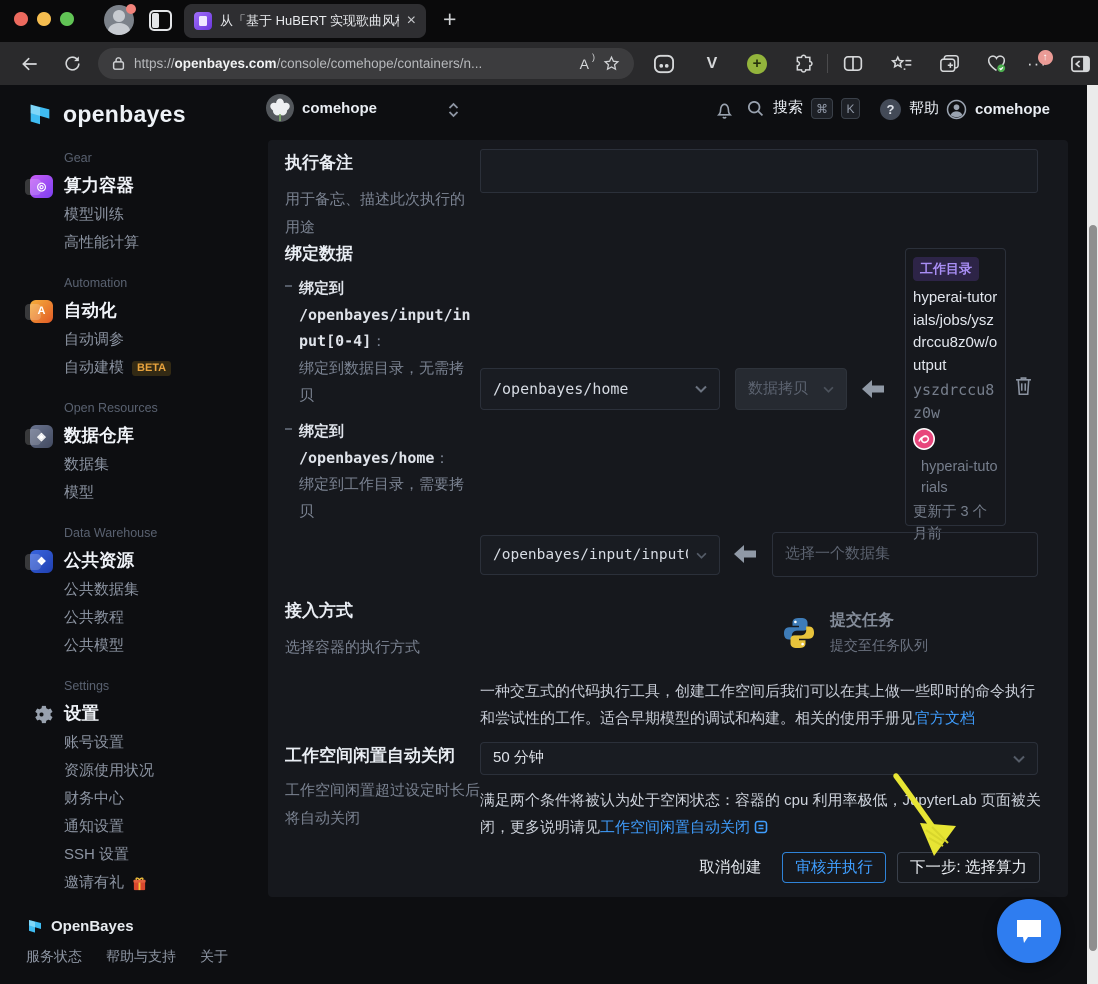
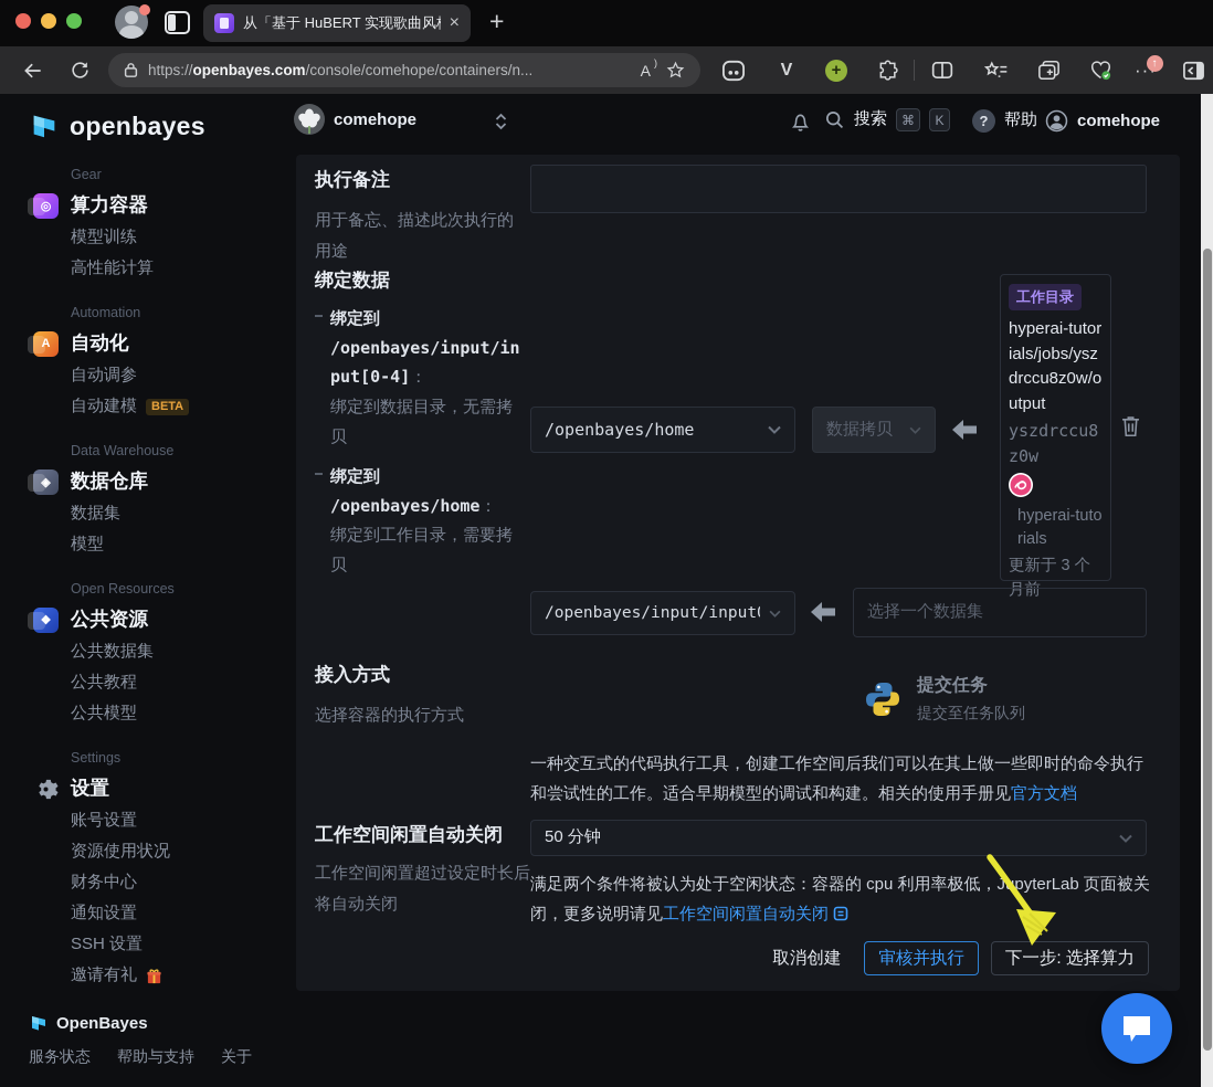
  从「基于 HuBERT 实现歌曲风
  ×
  +
  https://openbayes.com/console/comehope/containers/n...
  A
  V
  +
  ···
  ↑
  openbayes
  Gear
  ◎
  算力容器
  模型训练
  高性能计算
  Automation
  A
  自动化
  自动调参
  自动建模
  BETA
- Open Resources
+ Data Warehouse
  ◈
  数据仓库
  数据集
  模型
- Data Warehouse
+ Open Resources
  ❖
  公共资源
  公共数据集
  公共教程
  公共模型
  Settings
  设置
  账号设置
  资源使用状况
  财务中心
  通知设置
  SSH 设置
  邀请有礼
  OpenBayes
  服务状态
  帮助与支持
  关于
  comehope
  搜索
  ⌘
  K
  ?
  帮助
  comehope
  执行备注
  用于备忘、描述此次执行的用途
  绑定数据
  绑定到
  /openbayes/input/input[0-4]：
  绑定到数据目录，无需拷贝
  绑定到
  /openbayes/home：
  绑定到工作目录，需要拷贝
  /openbayes/home
  数据拷贝
  工作目录
  hyperai-tutorials/jobs/yszdrccu8z0w/output
  yszdrccu8z0w
  hyperai-tutorials
  更新于 3 个月前
  /openbayes/input/input
  选择一个数据集
  接入方式
  选择容器的执行方式
  提交任务
  提交至任务队列
  一种交互式的代码执行工具，创建工作空间后我们可以在其上做一些即时的命令执行和尝试性的工作。适合早期模型的调试和构建。相关的使用手册见官方文档
  工作空间闲置自动关闭
  工作空间闲置超过设定时长后将自动关闭
  50 分钟
  满足两个条件将被认为处于空闲状态：容器的 cpu 利用率极低，JpyterLab 页面被关闭，更多说明请见工作空间闲置自动关闭
  取消创建
  审核并执行
  下一步: 选择算力
